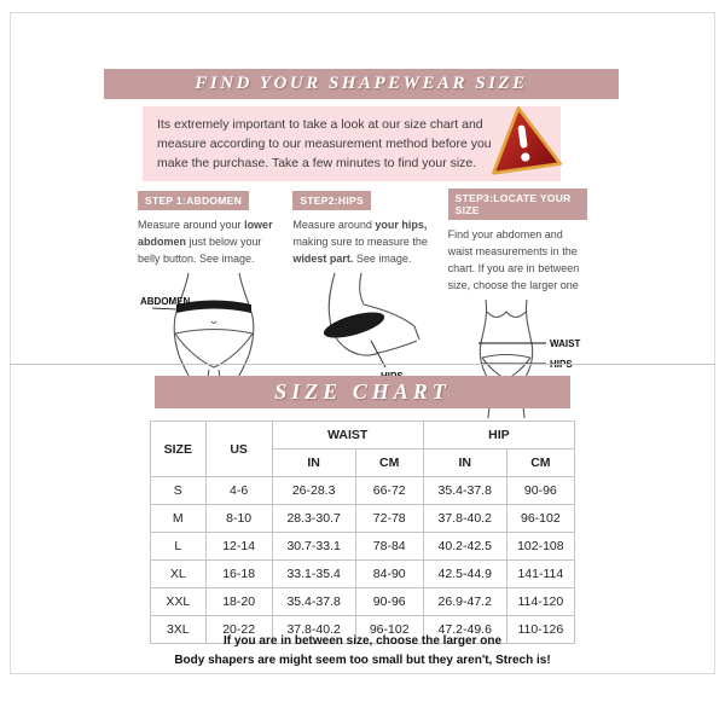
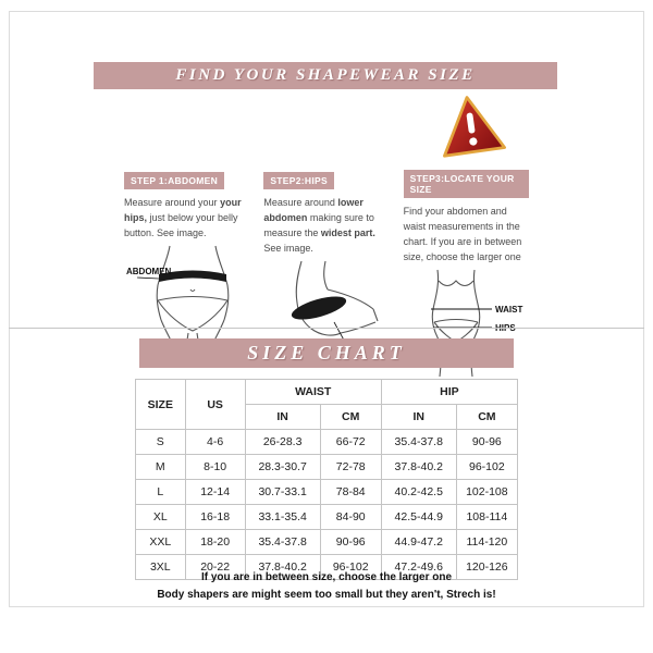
  FIND YOUR SHAPEWEAR SIZE
- Its extremely important to take a look at our size chart and measure according to our measurement method before you make the purchase. Take a few minutes to find your size.
  STEP 1:ABDOMEN
- Measure around your lower abdomen just below your belly button. See image.
+ Measure around your your hips, just below your belly button. See image.
  ABDOMEN
  STEP2:HIPS
- Measure around your hips, making sure to measure the widest part. See image.
+ Measure around lower abdomen making sure to measure the widest part. See image.
  STEP3:LOCATE YOUR SIZE
  Find your abdomen and waist measurements in the chart. If you are in between size, choose the larger one
  WAIST
  SIZE CHART
  SIZE	US	WAIST	HIP
  IN	CM	IN	CM
  S	4-6	26-28.3	66-72	35.4-37.8	90-96
  M	8-10	28.3-30.7	72-78	37.8-40.2	96-102
  L	12-14	30.7-33.1	78-84	40.2-42.5	102-108
- XL	16-18	33.1-35.4	84-90	42.5-44.9	141-114
+ XL	16-18	33.1-35.4	84-90	42.5-44.9	108-114
- XXL	18-20	35.4-37.8	90-96	26.9-47.2	114-120
+ XXL	18-20	35.4-37.8	90-96	44.9-47.2	114-120
- 3XL	20-22	37.8-40.2	96-102	47.2-49.6	110-126
+ 3XL	20-22	37.8-40.2	96-102	47.2-49.6	120-126
  If you are in between size, choose the larger one
  Body shapers are might seem too small but they aren't, Strech is!
